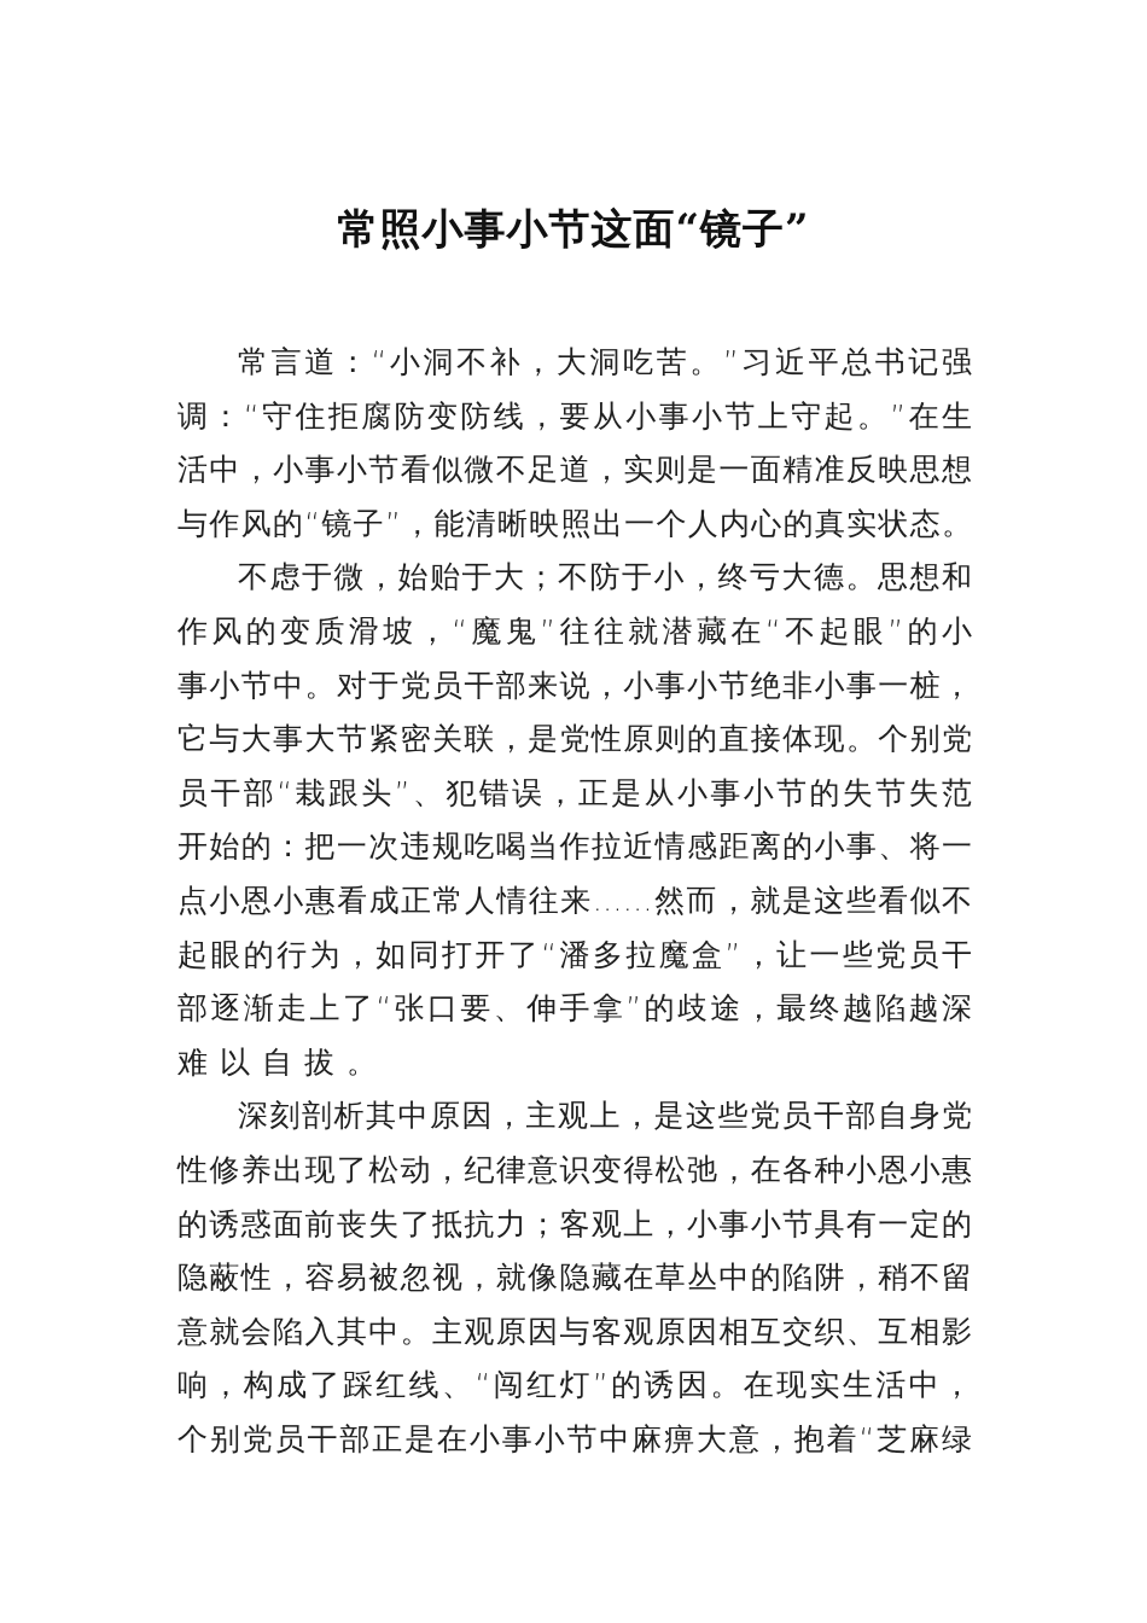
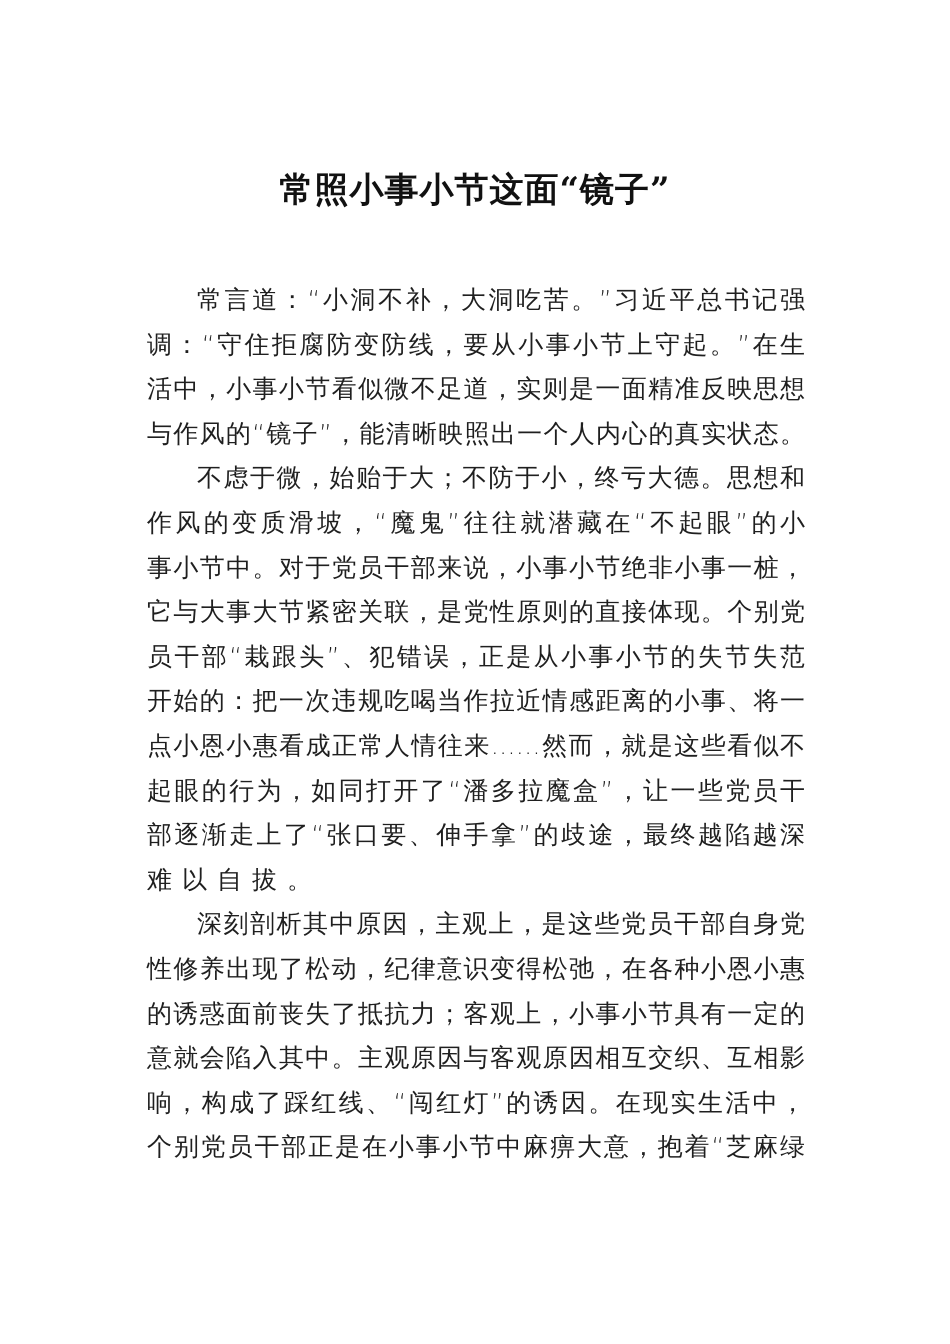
  常照小事小节这面“镜子”
  常言道：“小洞不补，大洞吃苦。”习近平总书记强
  调：“守住拒腐防变防线，要从小事小节上守起。”在生
  活中，小事小节看似微不足道，实则是一面精准反映思想
  与作风的“镜子”，能清晰映照出一个人内心的真实状态。
  不虑于微，始贻于大；不防于小，终亏大德。思想和
  作风的变质滑坡，“魔鬼”往往就潜藏在“不起眼”的小
  事小节中。对于党员干部来说，小事小节绝非小事一桩，
  它与大事大节紧密关联，是党性原则的直接体现。个别党
  员干部“栽跟头”、犯错误，正是从小事小节的失节失范
  开始的：把一次违规吃喝当作拉近情感距离的小事、将一
  点小恩小惠看成正常人情往来……然而，就是这些看似不
  起眼的行为，如同打开了“潘多拉魔盒”，让一些党员干
  部逐渐走上了“张口要、伸手拿”的歧途，最终越陷越深
  难以自拔。
  深刻剖析其中原因，主观上，是这些党员干部自身党
  性修养出现了松动，纪律意识变得松弛，在各种小恩小惠
  的诱惑面前丧失了抵抗力；客观上，小事小节具有一定的
- 隐蔽性，容易被忽视，就像隐藏在草丛中的陷阱，稍不留
  意就会陷入其中。主观原因与客观原因相互交织、互相影
  响，构成了踩红线、“闯红灯”的诱因。在现实生活中，
  个别党员干部正是在小事小节中麻痹大意，抱着“芝麻绿
